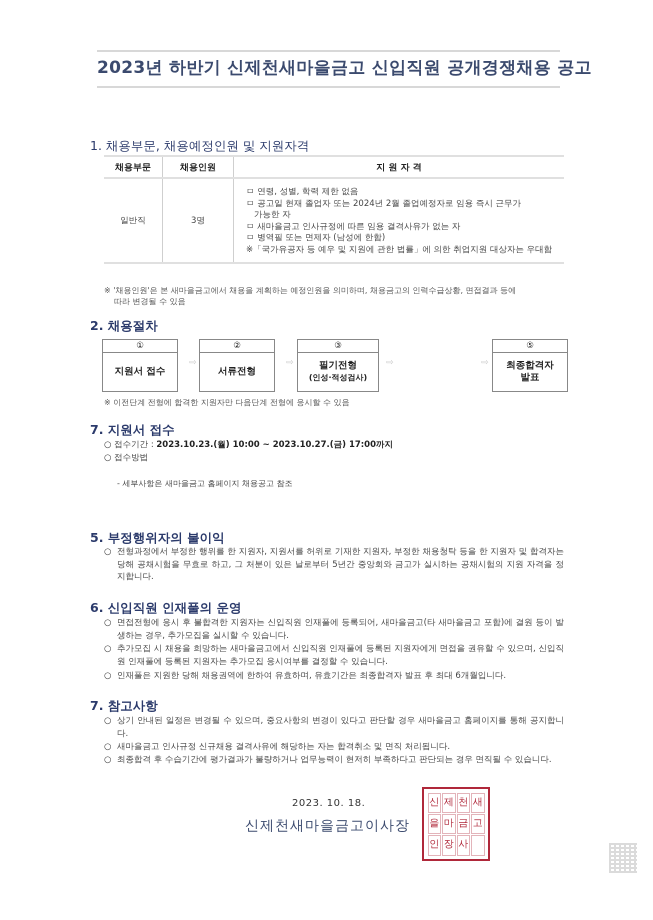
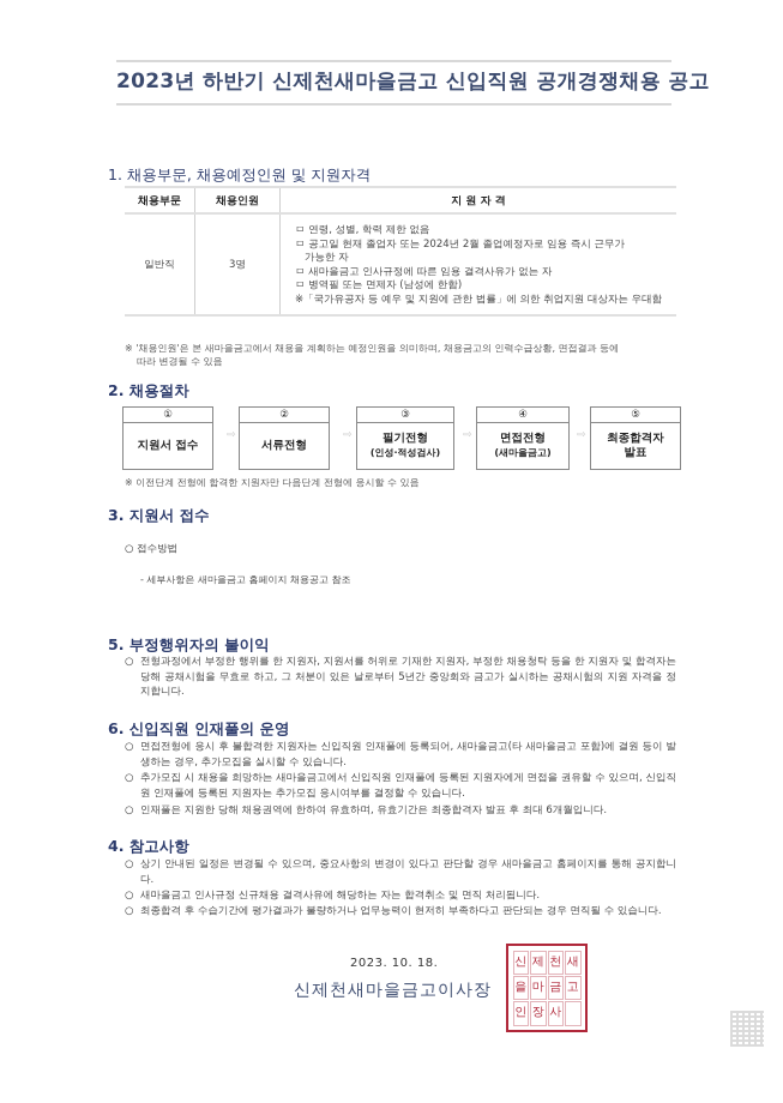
  2023년 하반기 신제천새마을금고 신입직원 공개경쟁채용 공고
  1. 채용부문, 채용예정인원 및 지원자격
  채용부문	채용인원	지 원 자 격
  일반직	3명	ㅁ 연령, 성별, 학력 제한 없음 ㅁ 공고일 현재 졸업자 또는 2024년 2월 졸업예정자로 임용 즉시 근무가 가능한 자 ㅁ 새마을금고 인사규정에 따른 임용 결격사유가 없는 자 ㅁ 병역필 또는 면제자 (남성에 한함) ※「국가유공자 등 예우 및 지원에 관한 법률」에 의한 취업지원 대상자는 우대함
  ※ '채용인원'은 본 새마을금고에서 채용을 계획하는 예정인원을 의미하며, 채용금고의 인력수급상황, 면접결과 등에
  따라 변경될 수 있음
  2. 채용절차
  ①
  지원서 접수
  ⇨
  ②
  서류전형
  ⇨
  ③
  필기전형
  (인성·적성검사)
  ⇨
+ ④
+ 면접전형
+ (새마을금고)
  ⇨
  ⑤
  최종합격자
  발표
  ※ 이전단계 전형에 합격한 지원자만 다음단계 전형에 응시할 수 있음
- 7. 지원서 접수
+ 3. 지원서 접수
- ○ 접수기간 : 2023.10.23.(월) 10:00 ~ 2023.10.27.(금) 17:00까지
  ○ 접수방법
  - 세부사항은 새마을금고 홈페이지 채용공고 참조
  5. 부정행위자의 불이익
  ○
  전형과정에서 부정한 행위를 한 지원자, 지원서를 허위로 기재한 지원자, 부정한 채용청탁 등을 한 지원자 및 합격자는 당해 공채시험을 무효로 하고, 그 처분이 있은 날로부터 5년간 중앙회와 금고가 실시하는 공채시험의 지원 자격을 정지합니다.
  6. 신입직원 인재풀의 운영
  ○
  면접전형에 응시 후 불합격한 지원자는 신입직원 인재풀에 등록되어, 새마을금고(타 새마을금고 포함)에 결원 등이 발생하는 경우, 추가모집을 실시할 수 있습니다.
  ○
  추가모집 시 채용을 희망하는 새마을금고에서 신입직원 인재풀에 등록된 지원자에게 면접을 권유할 수 있으며, 신입직원 인재풀에 등록된 지원자는 추가모집 응시여부를 결정할 수 있습니다.
  ○
  인재풀은 지원한 당해 채용권역에 한하여 유효하며, 유효기간은 최종합격자 발표 후 최대 6개월입니다.
- 7. 참고사항
+ 4. 참고사항
  ○
  상기 안내된 일정은 변경될 수 있으며, 중요사항의 변경이 있다고 판단할 경우 새마을금고 홈페이지를 통해 공지합니다.
  ○
  새마을금고 인사규정 신규채용 결격사유에 해당하는 자는 합격취소 및 면직 처리됩니다.
  ○
  최종합격 후 수습기간에 평가결과가 불량하거나 업무능력이 현저히 부족하다고 판단되는 경우 면직될 수 있습니다.
  2023. 10. 18.
  신제천새마을금고이사장
  신
  제
  천
  새
  을
  마
  금
  고
  인
  장
  사
